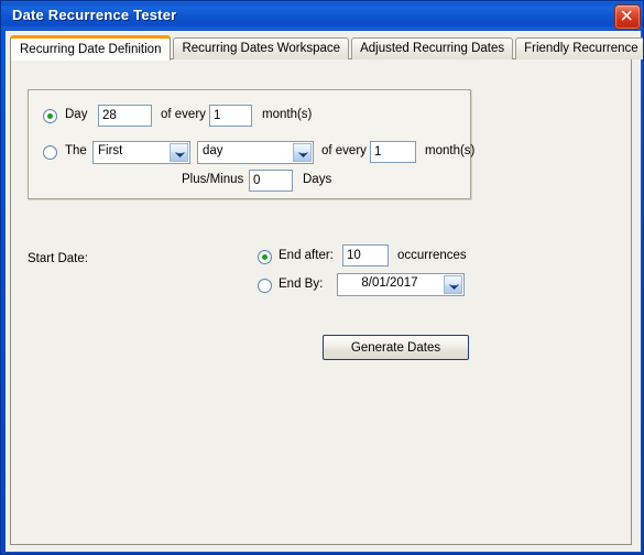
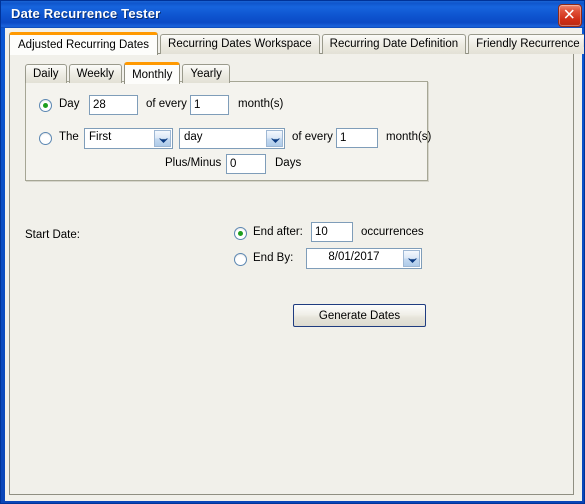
  Date Recurrence Tester
- Recurring Date Definition
+ Adjusted Recurring Dates
  Recurring Dates Workspace
- Adjusted Recurring Dates
+ Recurring Date Definition
  Friendly Recurrence
+ Daily
+ Weekly
+ Monthly
+ Yearly
  Day
  28
  of every
  1
  month(s)
  The
  First
  day
  of every
  1
  month(s)
  Plus/Minus
  0
  Days
  Start Date:
  End after:
  10
  occurrences
  End By:
  8/01/2017
  Generate Dates
